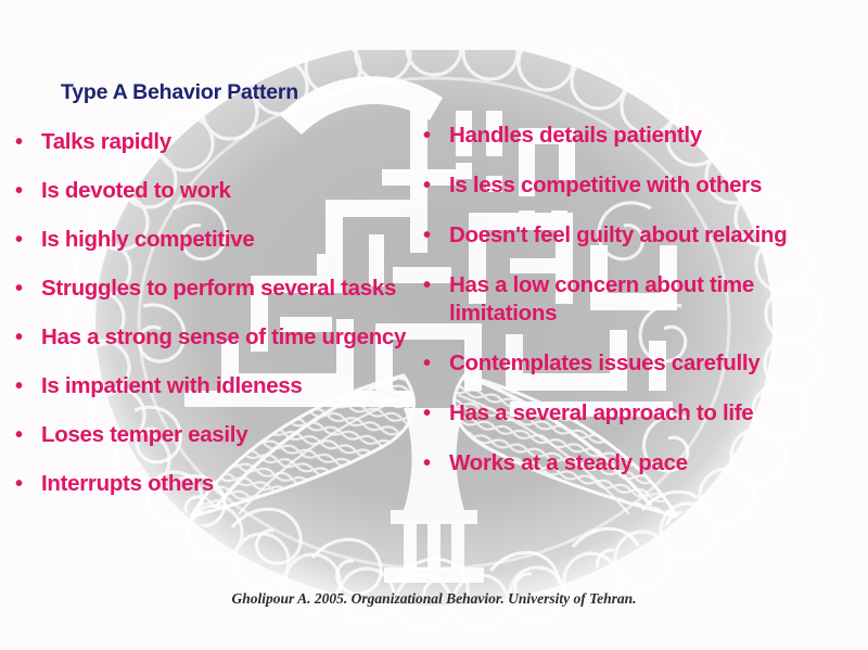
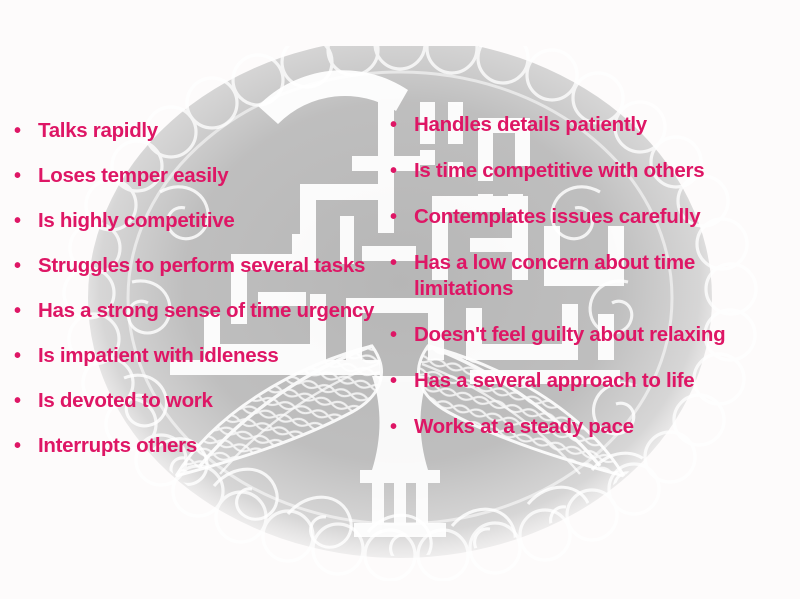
- Type A Behavior Pattern
  •
  Talks rapidly
  •
- Is devoted to work
+ Loses temper easily
  •
  Is highly competitive
  •
  Struggles to perform several tasks
  •
  Has a strong sense of time urgency
  •
  Is impatient with idleness
  •
- Loses temper easily
+ Is devoted to work
  •
  Interrupts others
  •
  Handles details patiently
  •
- Is less competitive with others
+ Is time competitive with others
  •
- Doesn't feel guilty about relaxing
+ Contemplates issues carefully
  •
  Has a low concern about time limitations
  •
- Contemplates issues carefully
+ Doesn't feel guilty about relaxing
  •
  Has a several approach to life
  •
  Works at a steady pace
- Gholipour A. 2005. Organizational Behavior. University of Tehran.
